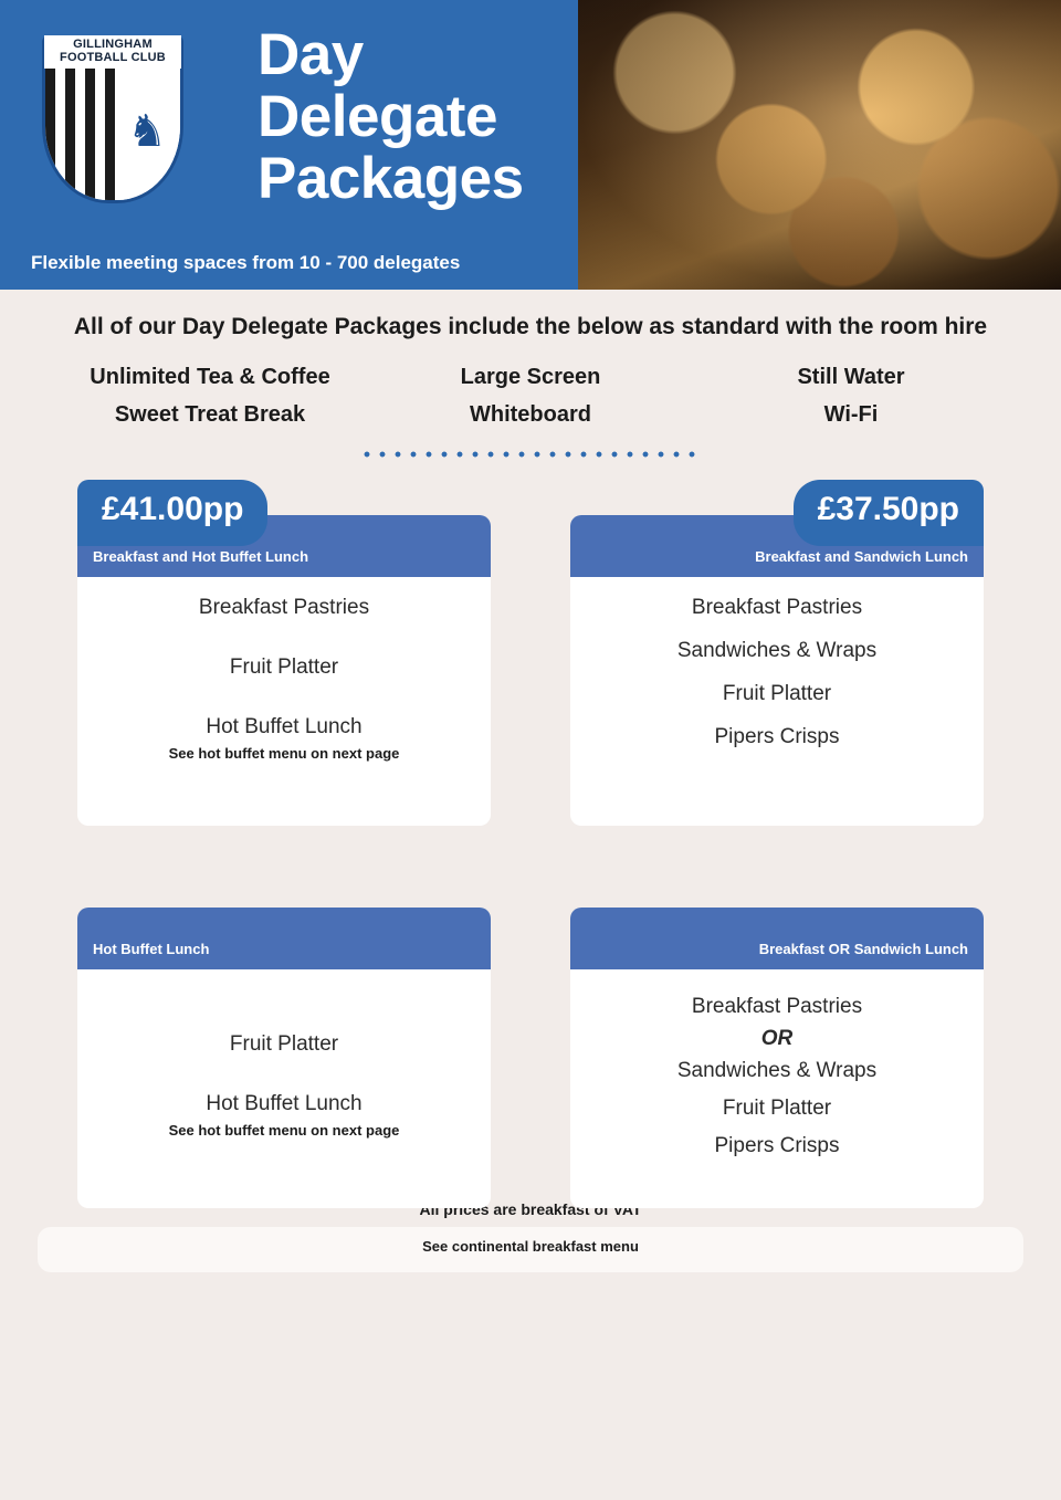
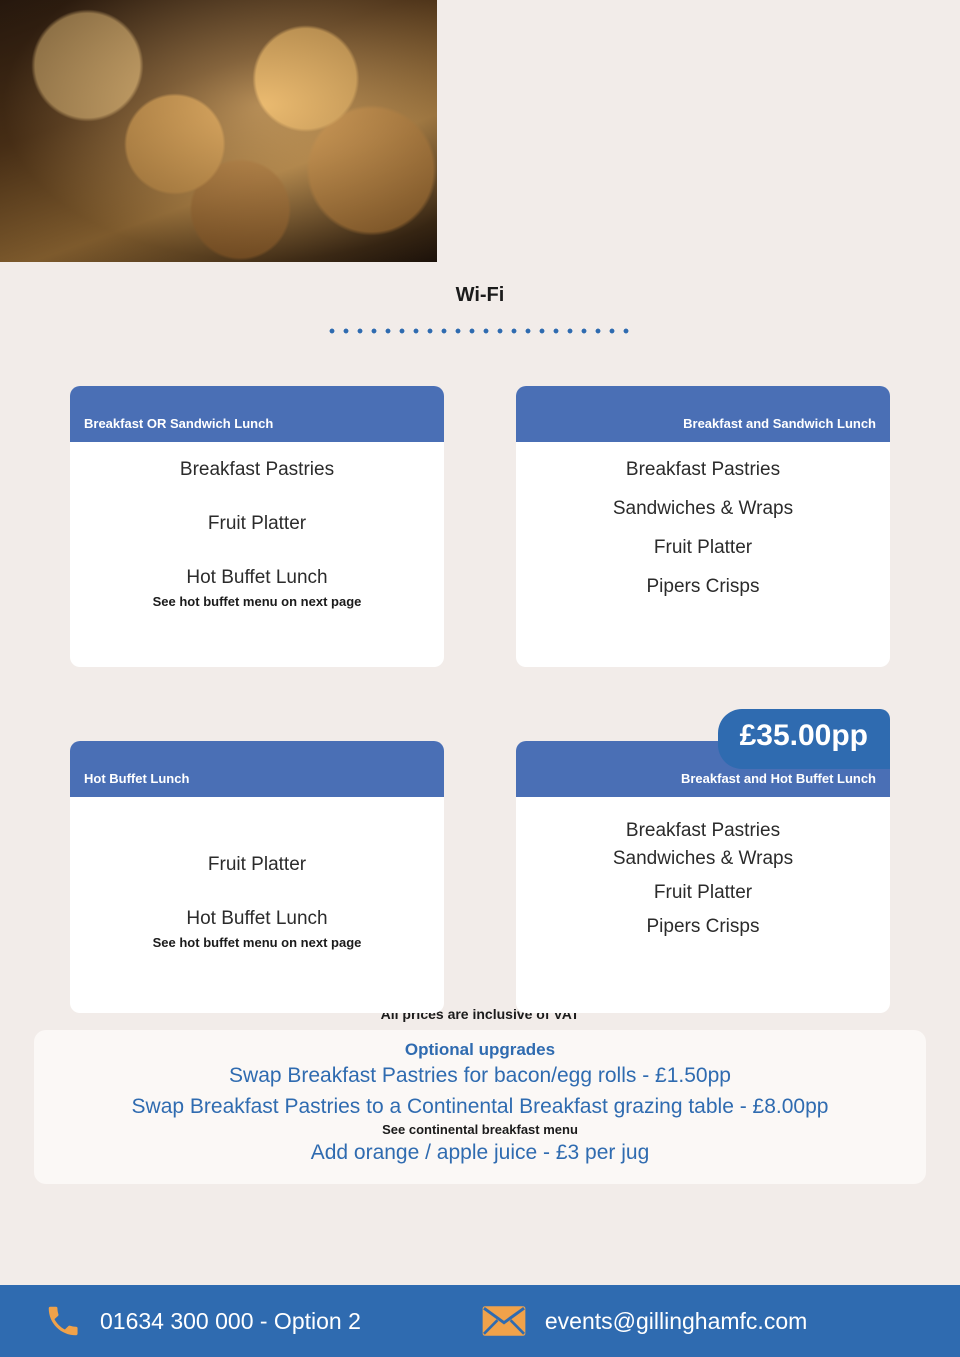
- ♞
- GILLINGHAM
- FOOTBALL CLUB
- Day
- Delegate
- Packages
- Flexible meeting spaces from 10 - 700 delegates
- All of our Day Delegate Packages include the below as standard with the room hire
- Unlimited Tea & Coffee
- Sweet Treat Break
- Large Screen
- Whiteboard
- Still Water
  Wi-Fi
- £41.00pp
- Breakfast and Hot Buffet Lunch
+ Breakfast OR Sandwich Lunch
  Breakfast Pastries
  Fruit Platter
  Hot Buffet Lunch
  See hot buffet menu on next page
- £37.50pp
  Breakfast and Sandwich Lunch
  Breakfast Pastries
  Sandwiches & Wraps
  Fruit Platter
  Pipers Crisps
  Hot Buffet Lunch
  Fruit Platter
  Hot Buffet Lunch
  See hot buffet menu on next page
+ £35.00pp
- Breakfast OR Sandwich Lunch
+ Breakfast and Hot Buffet Lunch
  Breakfast Pastries
- OR
  Sandwiches & Wraps
  Fruit Platter
  Pipers Crisps
- All prices are breakfast of VAT
+ All prices are inclusive of VAT
+ Optional upgrades
+ Swap Breakfast Pastries for bacon/egg rolls - £1.50pp
+ Swap Breakfast Pastries to a Continental Breakfast grazing table - £8.00pp
  See continental breakfast menu
+ Add orange / apple juice - £3 per jug
+ 01634 300 000 - Option 2
+ events@gillinghamfc.com
